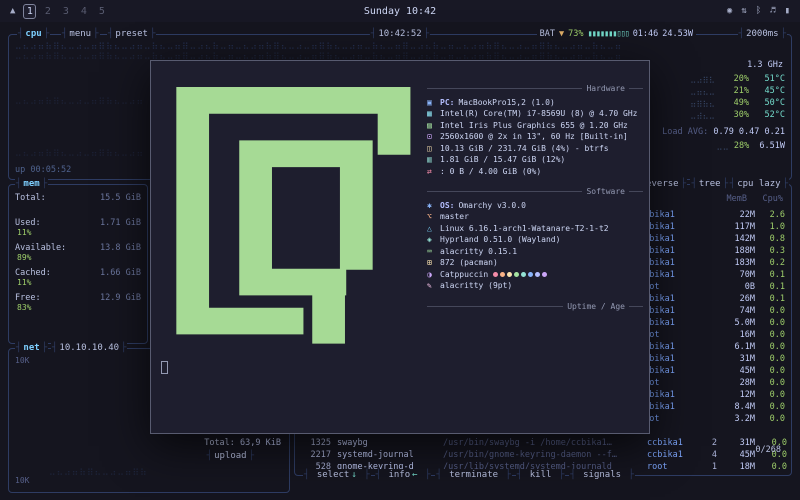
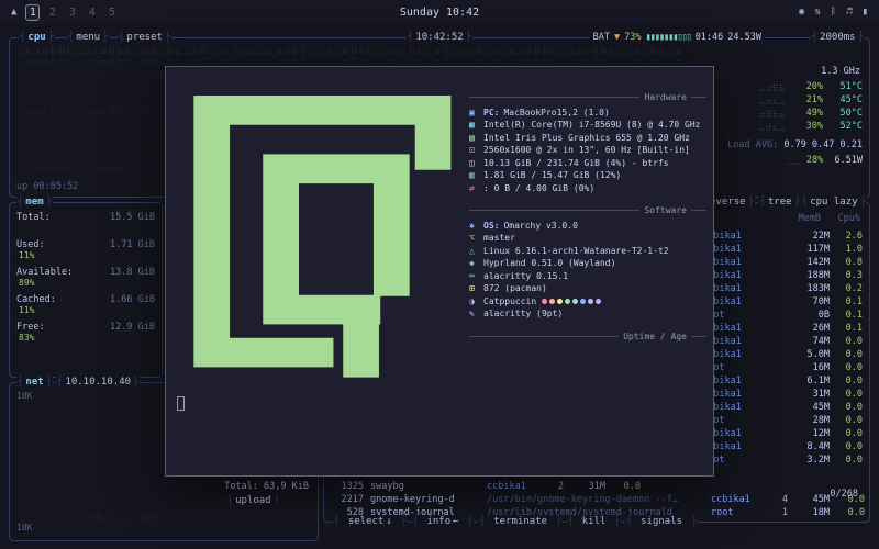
  ▲
  1
  2
  3
  4
  5
  Sunday 10:42
  ◉
  ⇅
  ᛒ
  ♬
  ▮
  cpu
  menu
  preset
  10:42:52
  BAT
  ▼
  73%
  ▮▮▮▮▮▮▮▯▯▯
  01:46
  24.53W
  2000ms
  ⣀⣄⣠⣤⣦⣶⣄⣀⣠⣀⣤⣶⣦⣄⣀⣠⣤⣀⣦⣄⣀⣤⣶⣀⣠⣄⣦⣀⣤⣀⣄⣠⣤⣦⣶⣄⣀⣠⣀⣤⣶⣦⣄⣀⣠⣤⣀⣦⣄⣀⣤⣶⣀⣠⣄⣦⣀⣤⣀⣄⣠⣤⣦⣶⣄⣀⣠⣀⣤⣶⣦⣄⣀⣠⣤⣀⣦⣄⣀⣤
  ⣀⣄⣠⣤⣦⣶⣄⣀⣠⣀⣤⣶⣦⣄⣀⣠⣤⣀⣦⣄⣀⣤⣶⣀⣠⣄⣦⣀⣤⣀⣄⣠⣤⣦⣶⣄⣀⣠⣀⣤⣶⣦⣄⣀⣠⣤⣀⣦⣄⣀⣤⣶⣀⣠⣄⣦⣀⣤⣀⣄⣠⣤⣦⣶⣄⣀⣠⣀⣤⣶⣦⣄⣀⣠⣤⣀⣦⣄⣀⣤
  1.3 GHz
  ⣀⣠⣶⣆
  20%
  51°C
  ⣀⣤⣄⣀
  21%
  45°C
  ⣤⣶⣦⣄
  49%
  50°C
  ⣀⣴⣄⣀
  30%
  52°C
  Load AVG: 0.79 0.47 0.21
  ⣀⣀ 28% 6.51W
  up 00:05:52
  mem
  Total:
  15.5 GiB
  Used:
  1.71 GiB
  11%
  Available:
  13.8 GiB
  89%
  Cached:
  1.66 GiB
  11%
  Free:
  12.9 GiB
  83%
  net
  10.10.10.40
  10K
  10K
  Total: 63,9 KiB
  upload
  verse
  tree
  cpu lazy
  MemB
  Cpu%
  bika1
  22M
  2.6
  bika1
  117M
  1.0
  bika1
  142M
  0.8
  bika1
  188M
  0.3
  bika1
  183M
  0.2
  bika1
  70M
  0.1
  0B
  0.1
  bika1
  26M
  0.1
  bika1
  74M
  0.0
  bika1
  5.0M
  0.0
  16M
  0.0
  bika1
  6.1M
  0.0
  bika1
  31M
  0.0
  bika1
  45M
  0.0
  28M
  0.0
  bika1
  12M
  0.0
  bika1
  8.4M
  0.0
  3.2M
  0.0
  1325
  swaybg
- /usr/bin/swaybg -i /home/ccbika1…
  ccbika1
  2
  31M
  0.0
  2217
- systemd-journal
+ gnome-keyring-d
  /usr/bin/gnome-keyring-daemon --f…
  ccbika1
  4
  45M
  0.0
  528
- gnome-keyring-d
+ systemd-journal
  /usr/lib/systemd/systemd-journald
  root
  1
  18M
  0.0
  select ↓
  info ←
  terminate
  kill
  signals
  0/268
  Hardware
  ▣
  PC:
  MacBookPro15,2 (1.0)
  ▦
  Intel(R) Core(TM) i7-8569U (8) @ 4.70 GHz
  ▨
  Intel Iris Plus Graphics 655 @ 1.20 GHz
  ⊡
  2560x1600 @ 2x in 13", 60 Hz [Built-in]
  ◫
  10.13 GiB / 231.74 GiB (4%) - btrfs
  ▥
  1.81 GiB / 15.47 GiB (12%)
  ⇄
  : 0 B / 4.00 GiB (0%)
  Software
  ✱
  OS:
  Omarchy v3.0.0
  ⌥
  master
  △
  Linux 6.16.1-arch1-Watanare-T2-1-t2
  ◈
  Hyprland 0.51.0 (Wayland)
  ⌨
  alacritty 0.15.1
  ⊞
  872 (pacman)
  ◑
  Catppuccin
  ✎
  alacritty (9pt)
  Uptime / Age
